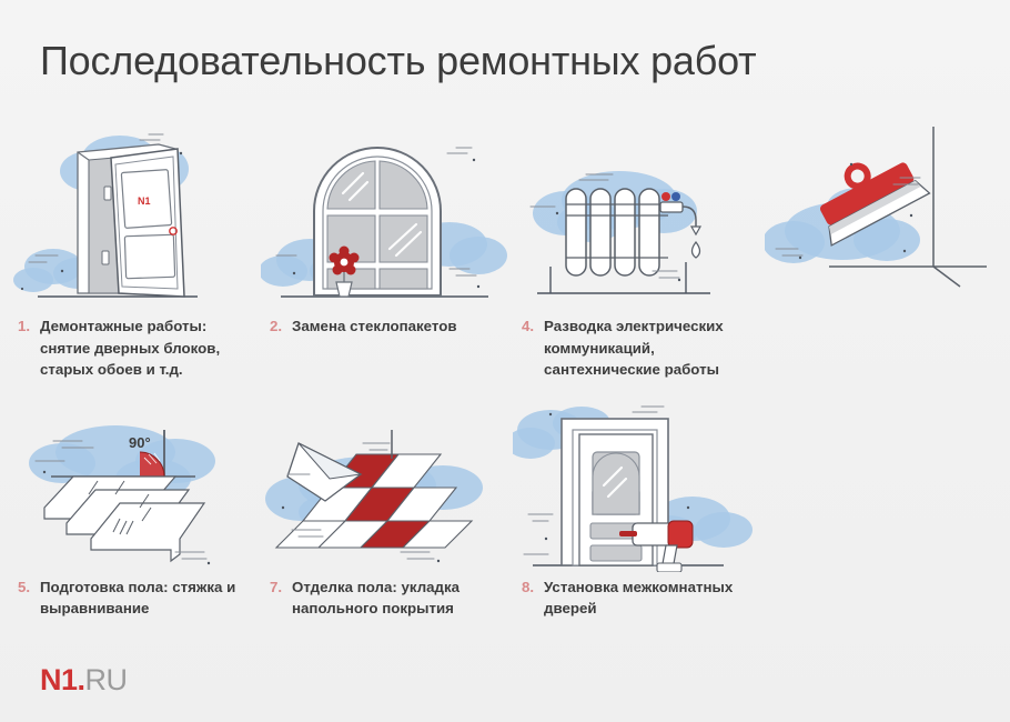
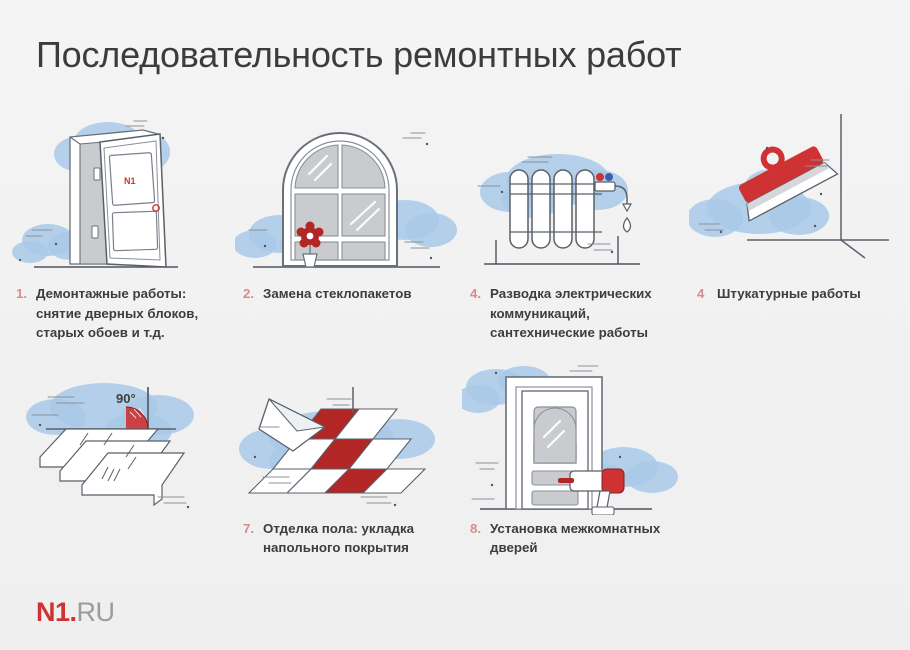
  Последовательность ремонтных работ
  N1
  1.
  Демонтажные работы: снятие дверных блоков, старых обоев и т.д.
  2.
  Замена стеклопакетов
  4.
  Разводка электрических коммуникаций, сантехнические работы
+ 4
+ Штукатурные работы
  90°
- 5.
- Подготовка пола: стяжка и выравнивание
  7.
  Отделка пола: укладка напольного покрытия
  8.
  Установка межкомнатных дверей
  N1.RU
